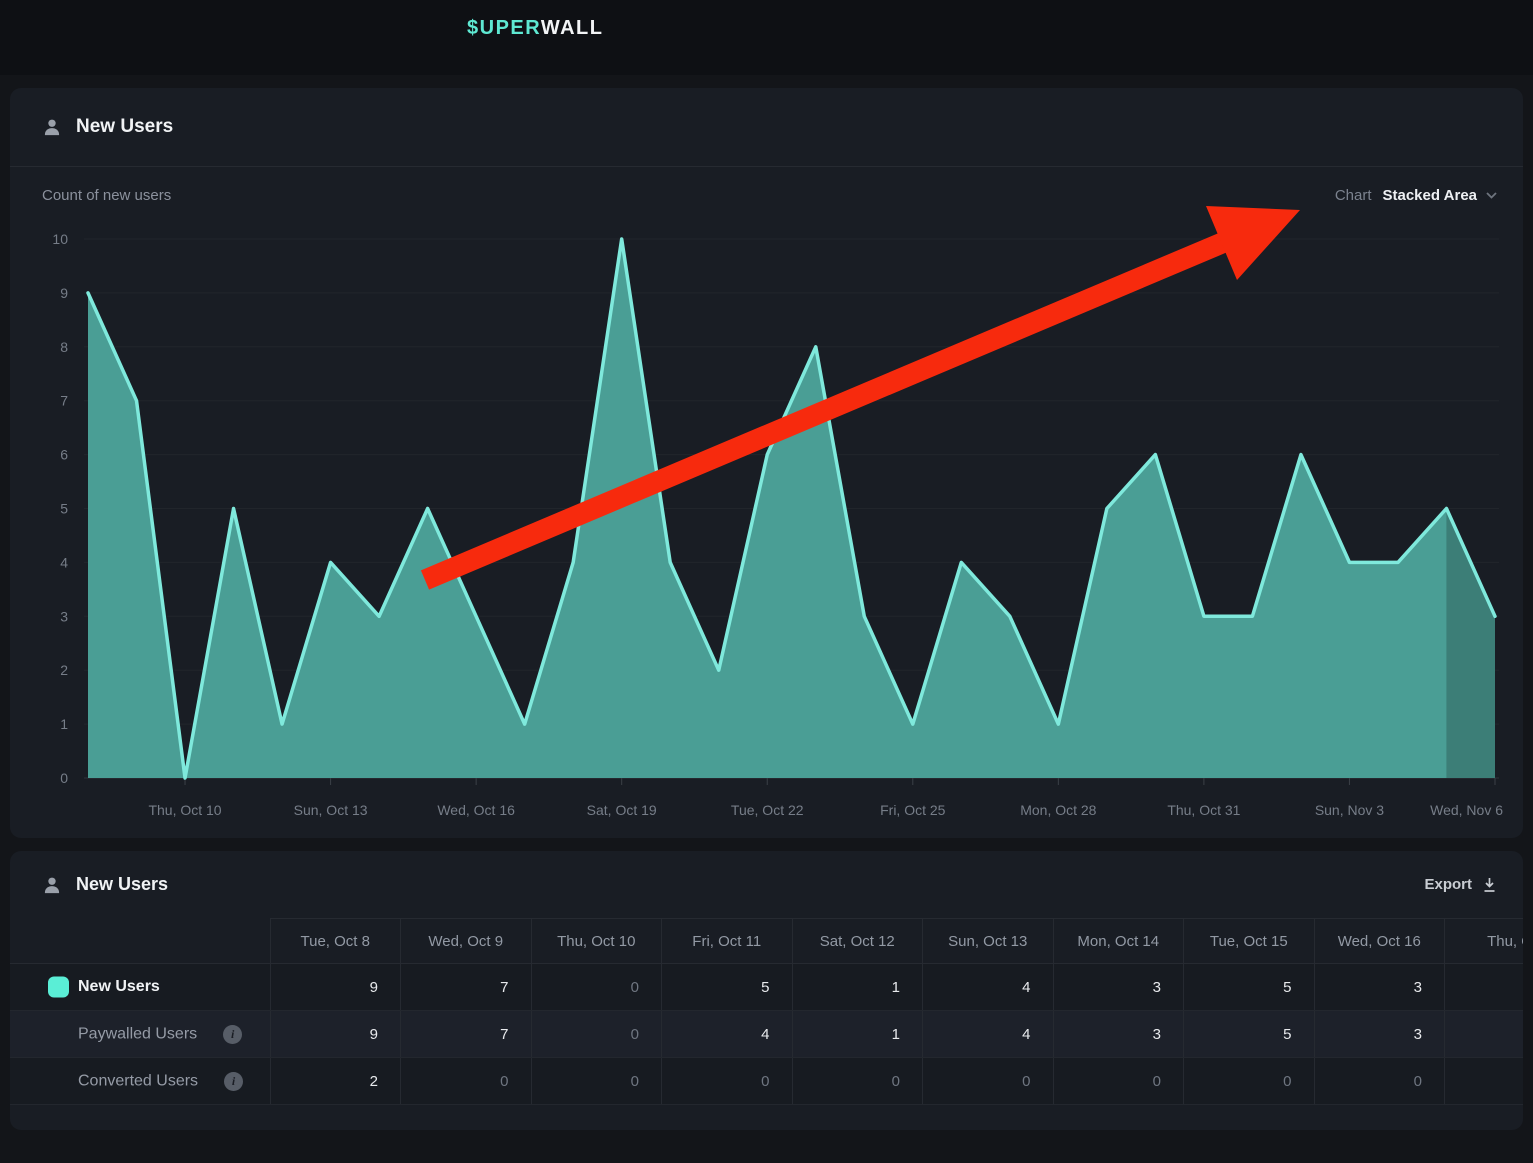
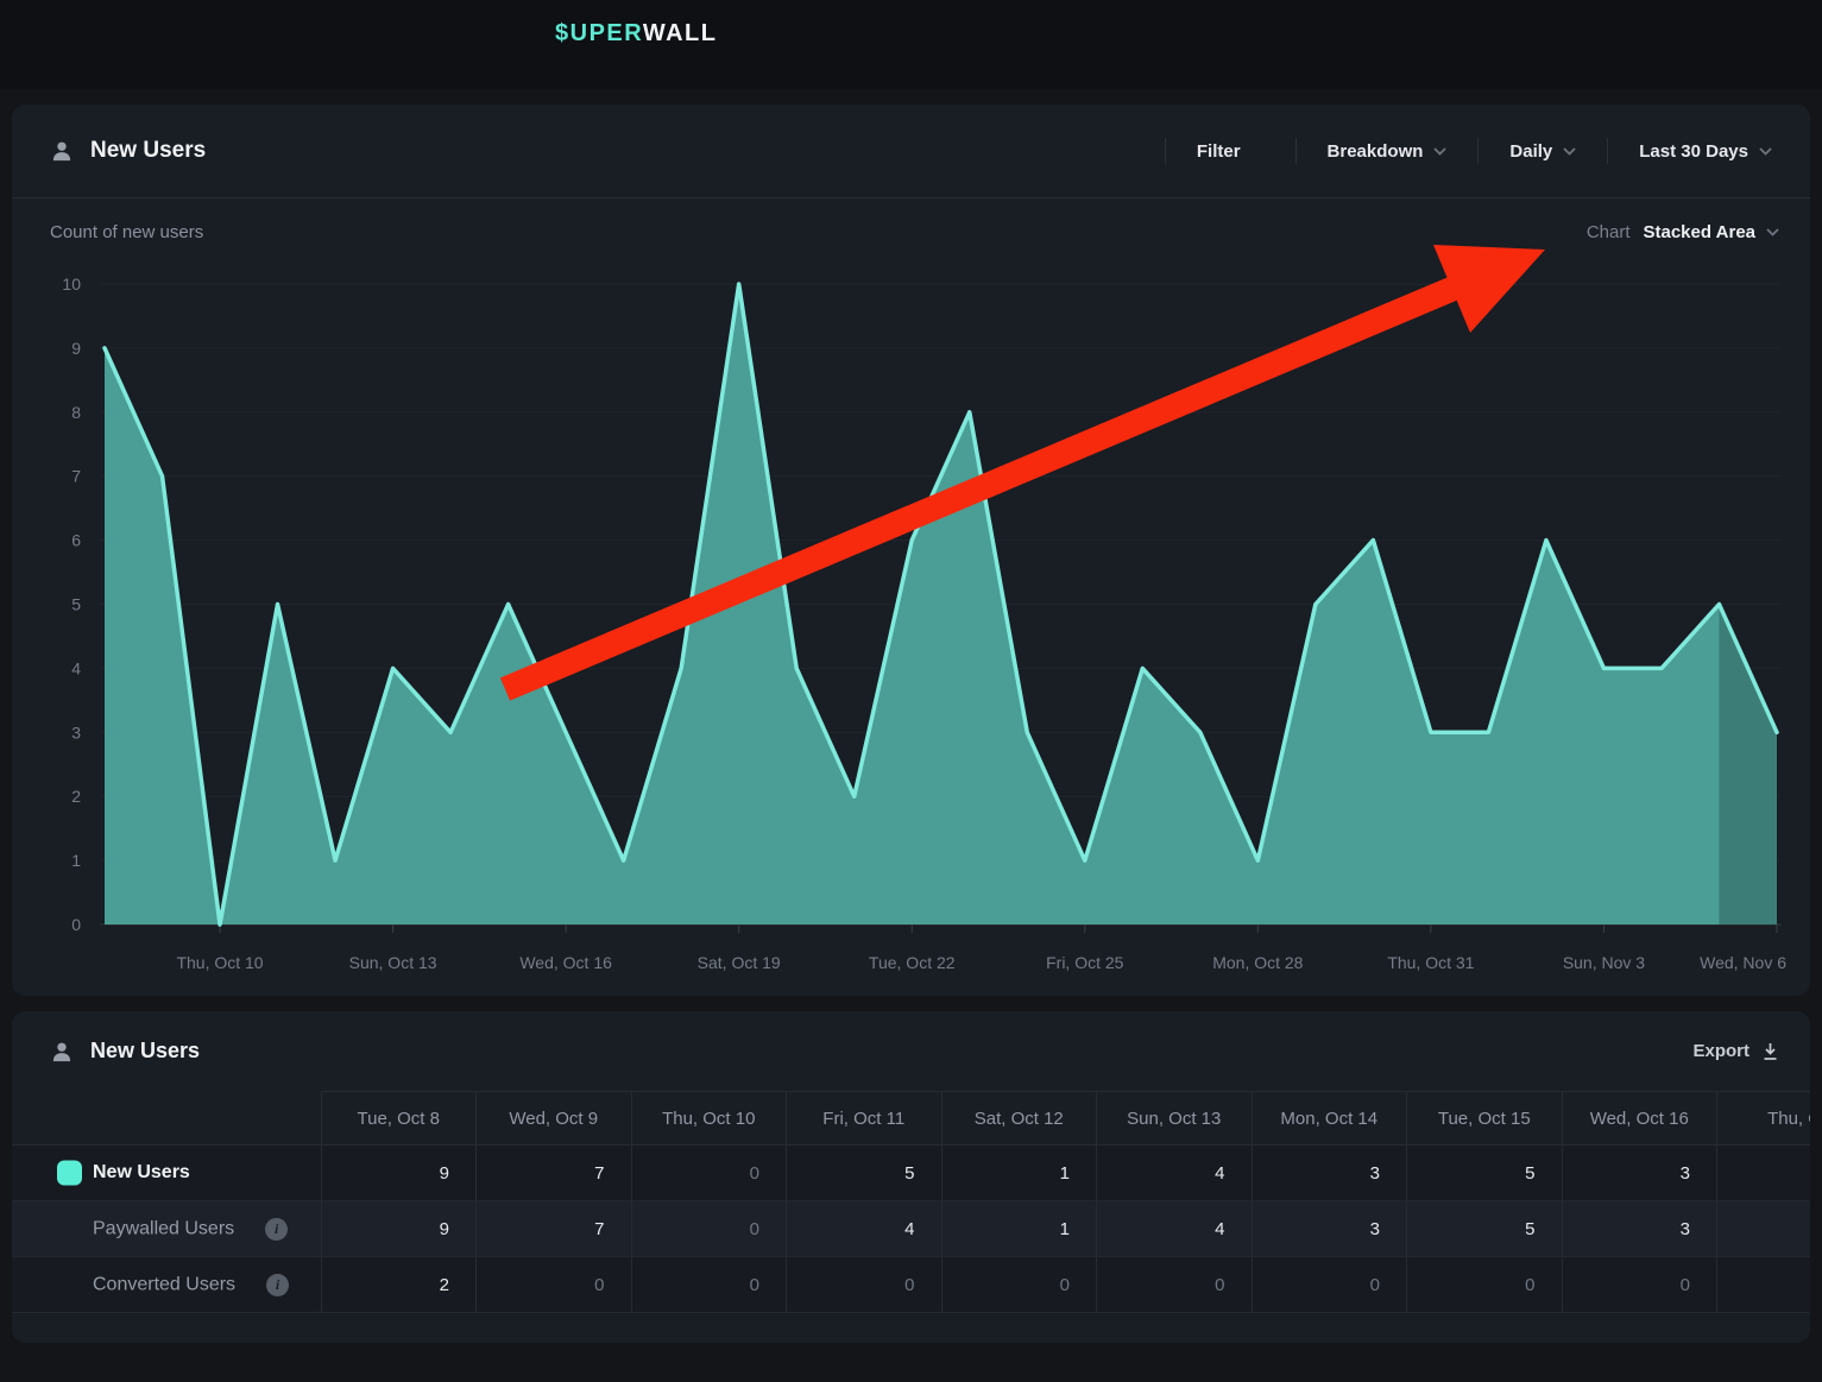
  $UPERWALL
  New Users
+ Filter
+ Breakdown
+ Daily
+ Last 30 Days
  Count of new users
  Chart
  Stacked Area
  0
  1
  2
  3
  4
  5
  6
  7
  8
  9
  10
  Thu, Oct 10
  Sun, Oct 13
  Wed, Oct 16
  Sat, Oct 19
  Tue, Oct 22
  Fri, Oct 25
  Mon, Oct 28
  Thu, Oct 31
  Sun, Nov 3
  Wed, Nov 6
  New Users
  Export
  	Tue, Oct 8	Wed, Oct 9	Thu, Oct 10	Fri, Oct 11	Sat, Oct 12	Sun, Oct 13	Mon, Oct 14	Tue, Oct 15	Wed, Oct 16	Thu,
  New Users	9	7	0	5	1	4	3	5	3
  Paywalled Users i	9	7	0	4	1	4	3	5	3
  Converted Users i	2	0	0	0	0	0	0	0	0
